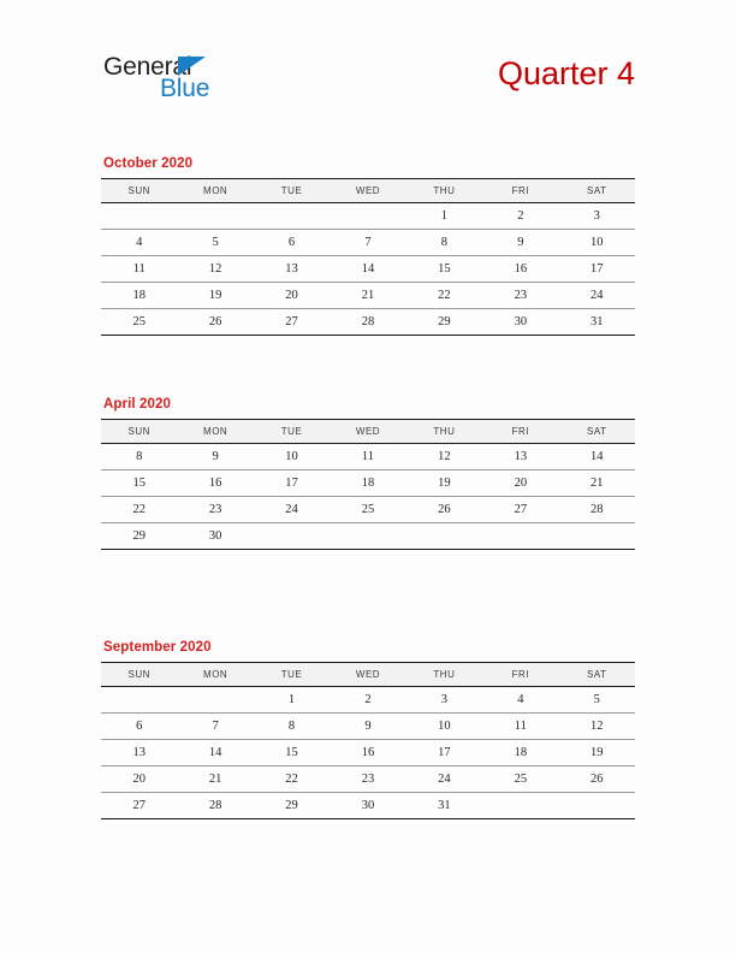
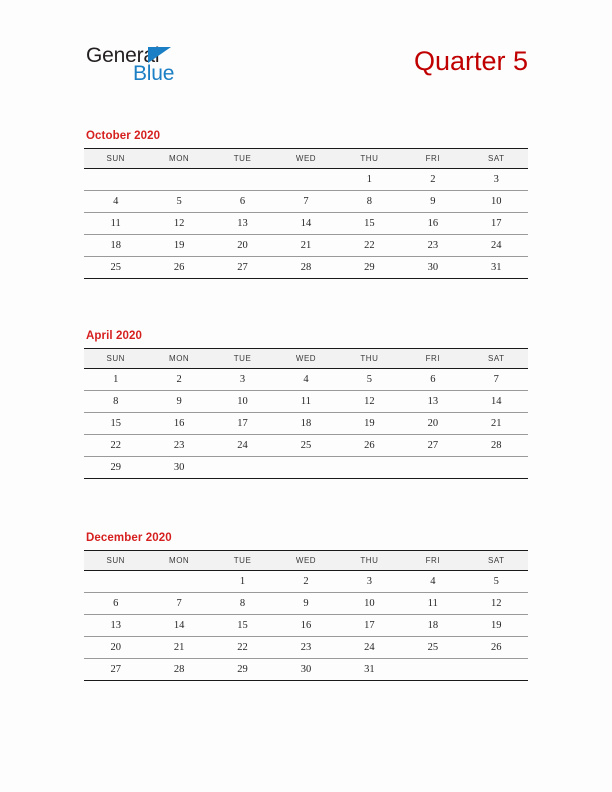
  General
  Blue
- Quarter 4
+ Quarter 5
  October 2020
  SUN	MON	TUE	WED	THU	FRI	SAT
  				1	2	3
  4	5	6	7	8	9	10
  11	12	13	14	15	16	17
  18	19	20	21	22	23	24
  25	26	27	28	29	30	31
  April 2020
  SUN	MON	TUE	WED	THU	FRI	SAT
+ 1	2	3	4	5	6	7
  8	9	10	11	12	13	14
  15	16	17	18	19	20	21
  22	23	24	25	26	27	28
  29	30
- September 2020
+ December 2020
  SUN	MON	TUE	WED	THU	FRI	SAT
  		1	2	3	4	5
  6	7	8	9	10	11	12
  13	14	15	16	17	18	19
  20	21	22	23	24	25	26
  27	28	29	30	31
